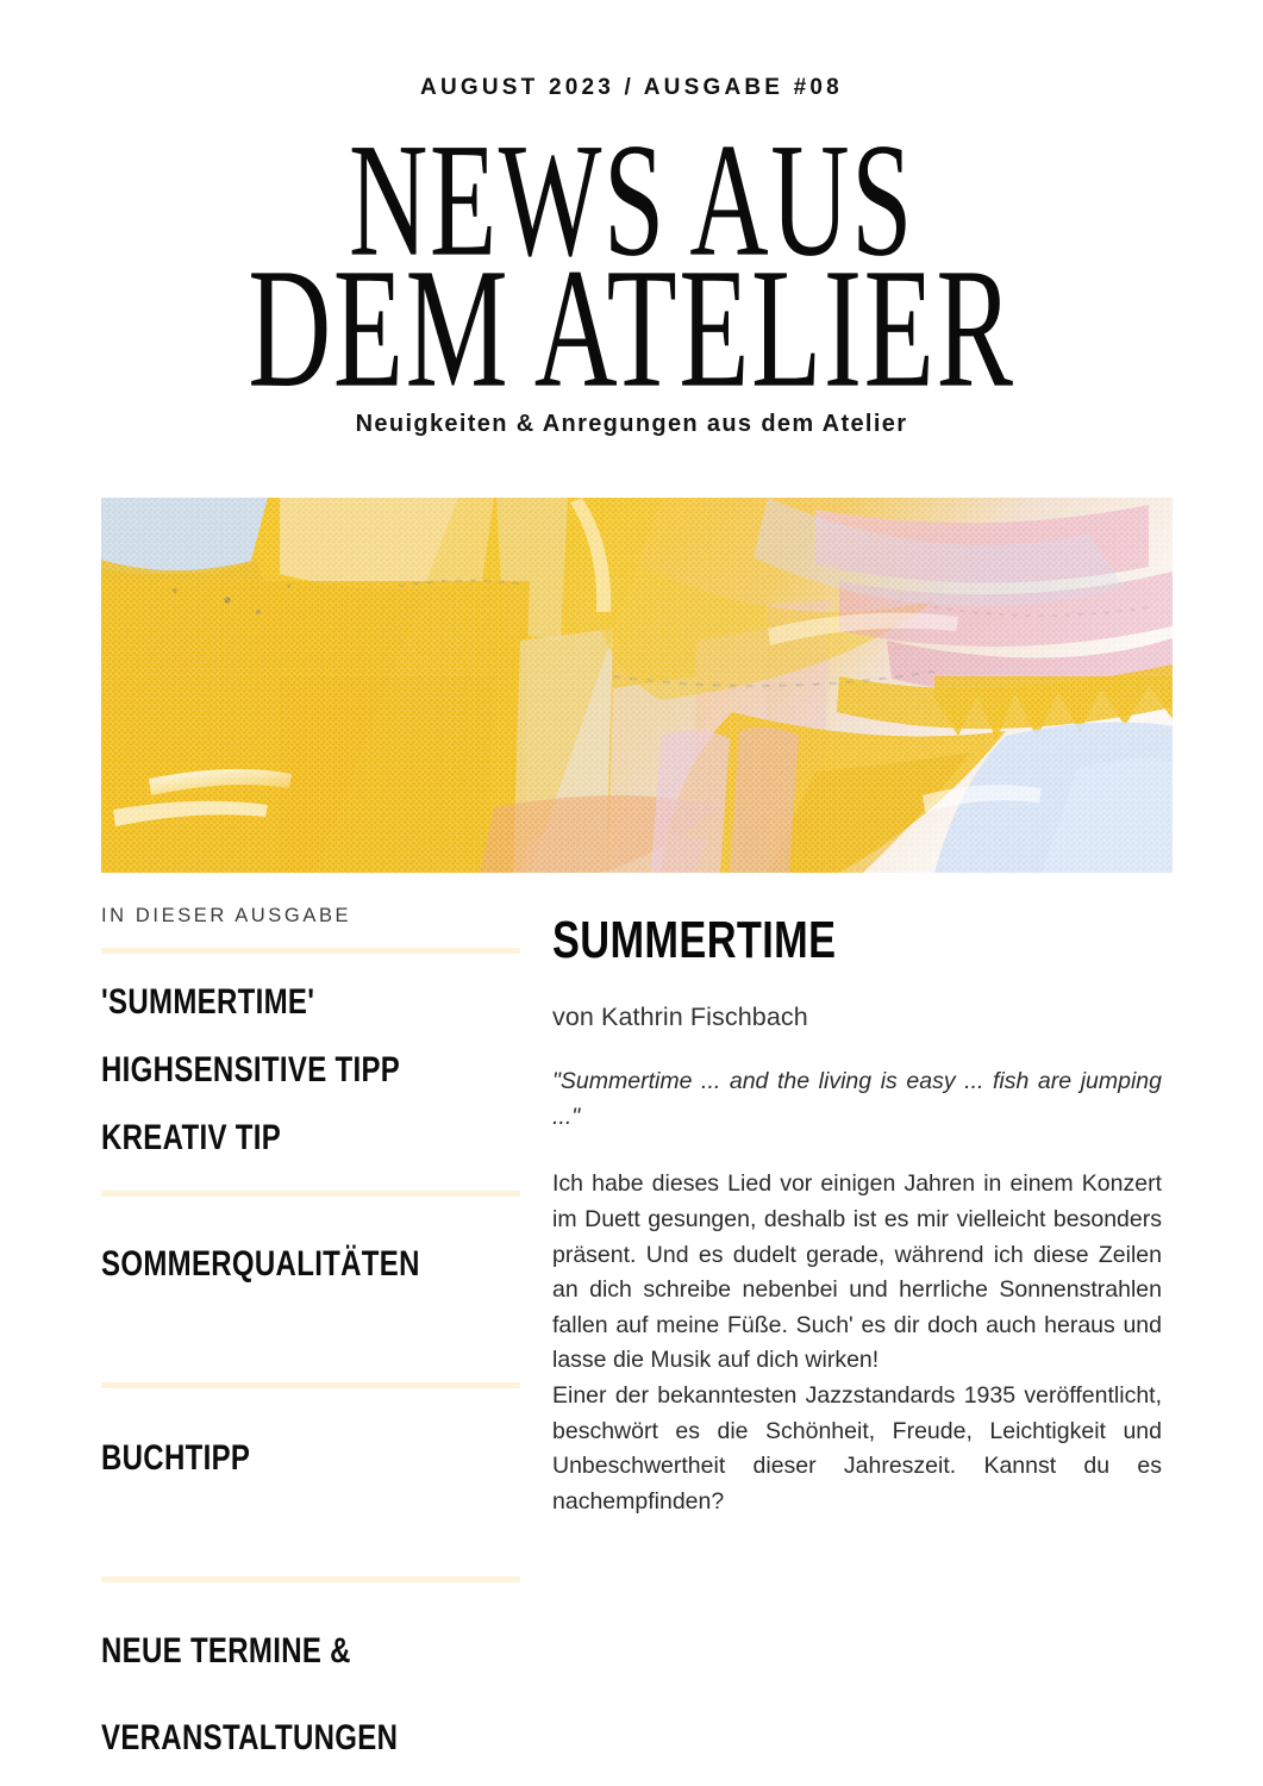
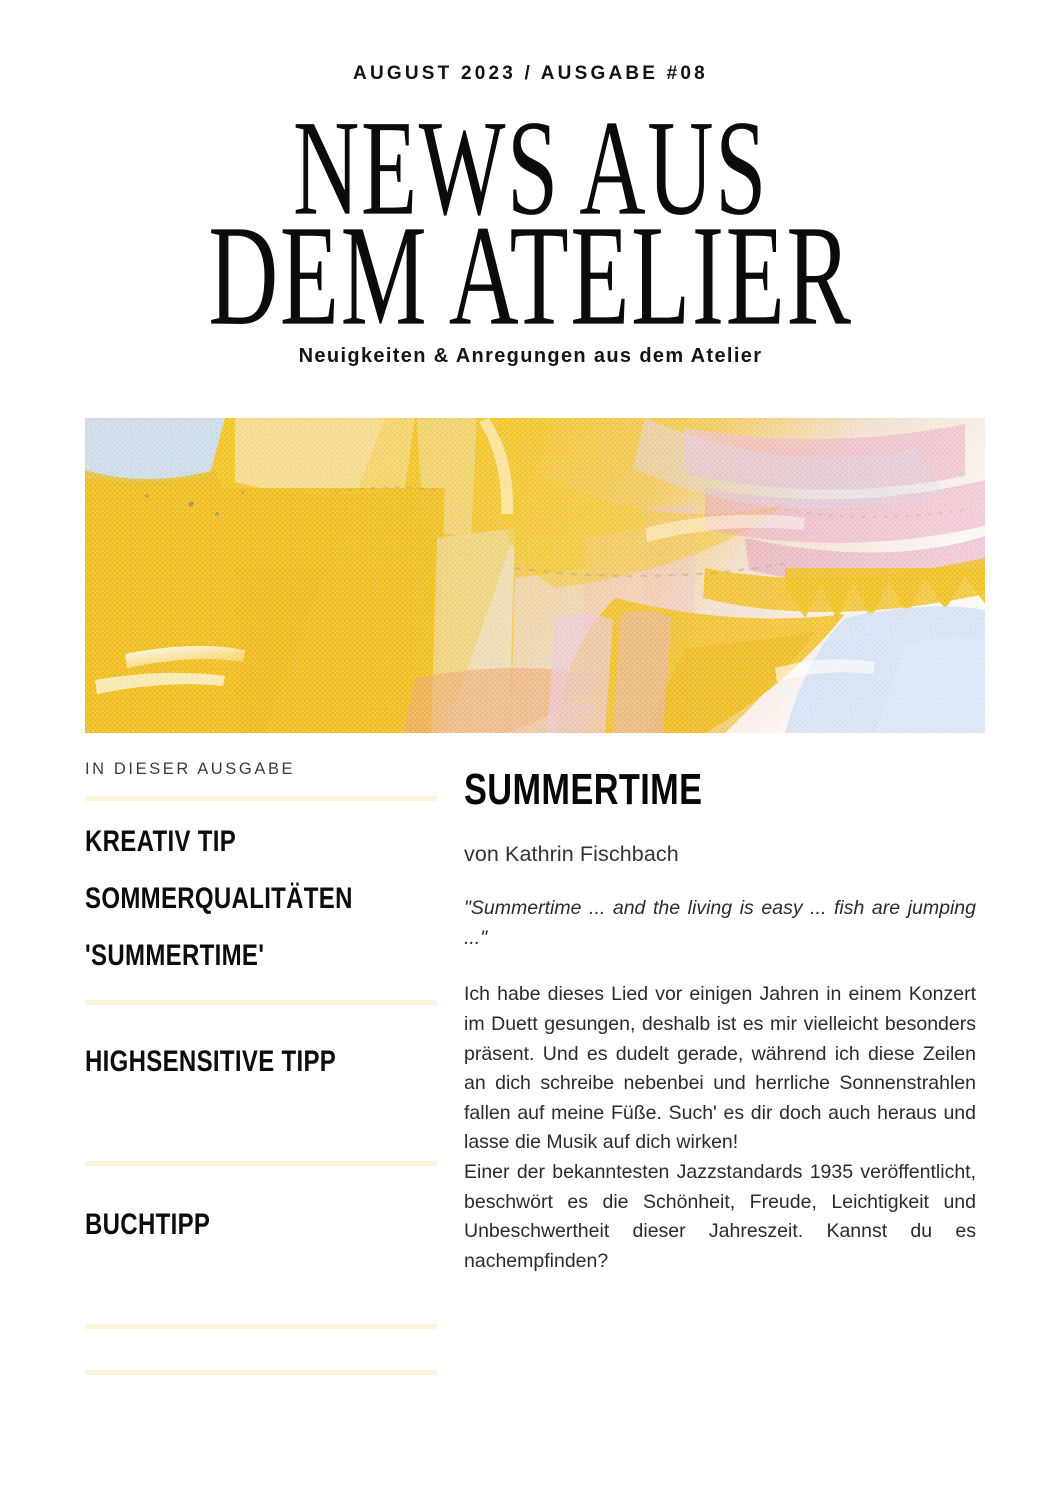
  AUGUST 2023 / AUSGABE #08
  NEWS AUS
  DEM ATELIER
  Neuigkeiten & Anregungen aus dem Atelier
  IN DIESER AUSGABE
- 'SUMMERTIME'
+ KREATIV TIP
- HIGHSENSITIVE TIPP
+ SOMMERQUALITÄTEN
- KREATIV TIP
+ 'SUMMERTIME'
- SOMMERQUALITÄTEN
+ HIGHSENSITIVE TIPP
  BUCHTIPP
- NEUE TERMINE &
- VERANSTALTUNGEN
  SUMMERTIME
  von Kathrin Fischbach
  "Summertime ... and the living is easy ... fish are jumping ..."
  Ich habe dieses Lied vor einigen Jahren in einem Konzert im Duett gesungen, deshalb ist es mir vielleicht besonders präsent. Und es dudelt gerade, während ich diese Zeilen an dich schreibe nebenbei und herrliche Sonnenstrahlen fallen auf meine Füße. Such' es dir doch auch heraus und lasse die Musik auf dich wirken!
  Einer der bekanntesten Jazzstandards 1935 veröffentlicht, beschwört es die Schönheit, Freude, Leichtigkeit und Unbeschwertheit dieser Jahreszeit. Kannst du es nachempfinden?
